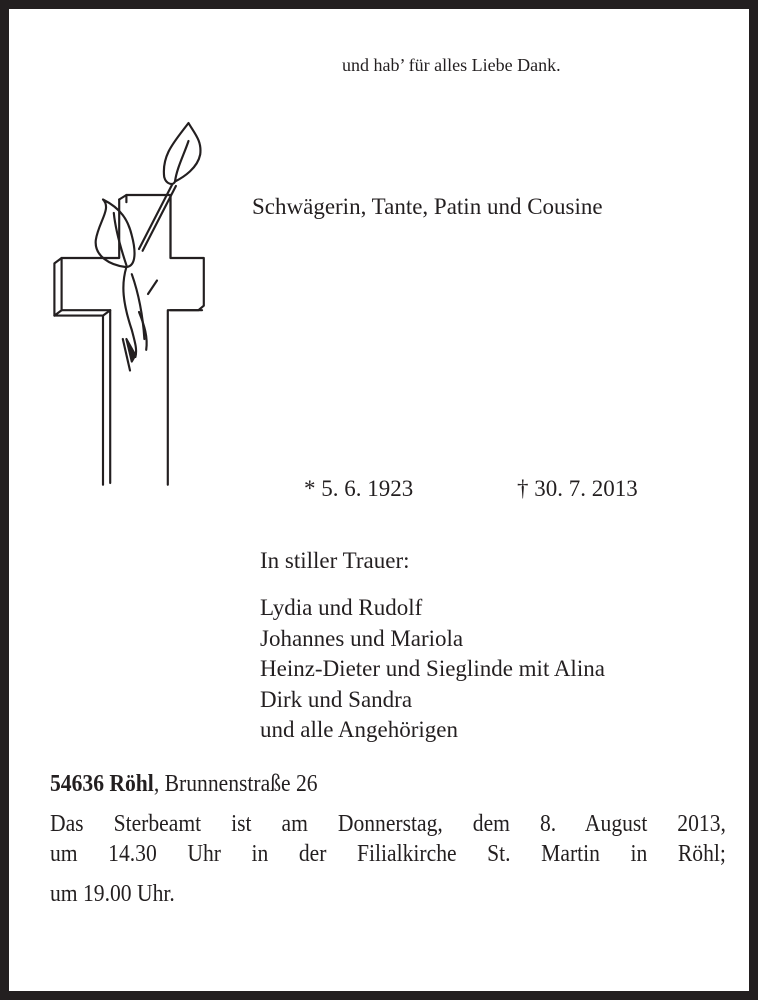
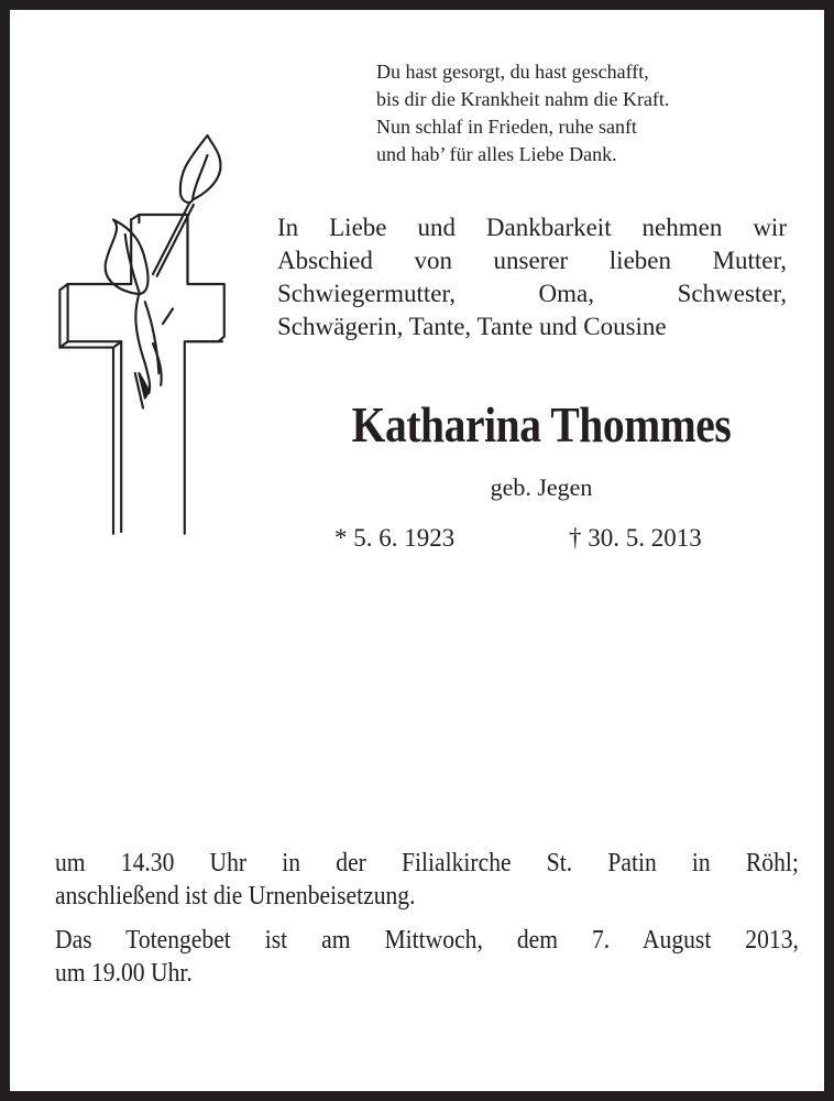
+ Du hast gesorgt, du hast geschafft,
+ bis dir die Krankheit nahm die Kraft.
+ Nun schlaf in Frieden, ruhe sanft
  und hab’ für alles Liebe Dank.
+ In Liebe und Dankbarkeit nehmen wir
+ Abschied von unserer lieben Mutter,
+ Schwiegermutter, Oma, Schwester,
- Schwägerin, Tante, Patin und Cousine
+ Schwägerin, Tante, Tante und Cousine
+ Katharina Thommes
+ geb. Jegen
  * 5. 6. 1923
- † 30. 7. 2013
+ † 30. 5. 2013
- In stiller Trauer:
- Lydia und Rudolf
- Johannes und Mariola
- Heinz-Dieter und Sieglinde mit Alina
- Dirk und Sandra
- und alle Angehörigen
- 54636 Röhl, Brunnenstraße 26
- Das Sterbeamt ist am Donnerstag, dem 8. August 2013,
- um 14.30 Uhr in der Filialkirche St. Martin in Röhl;
+ um 14.30 Uhr in der Filialkirche St. Patin in Röhl;
+ anschließend ist die Urnenbeisetzung.
+ Das Totengebet ist am Mittwoch, dem 7. August 2013,
  um 19.00 Uhr.
